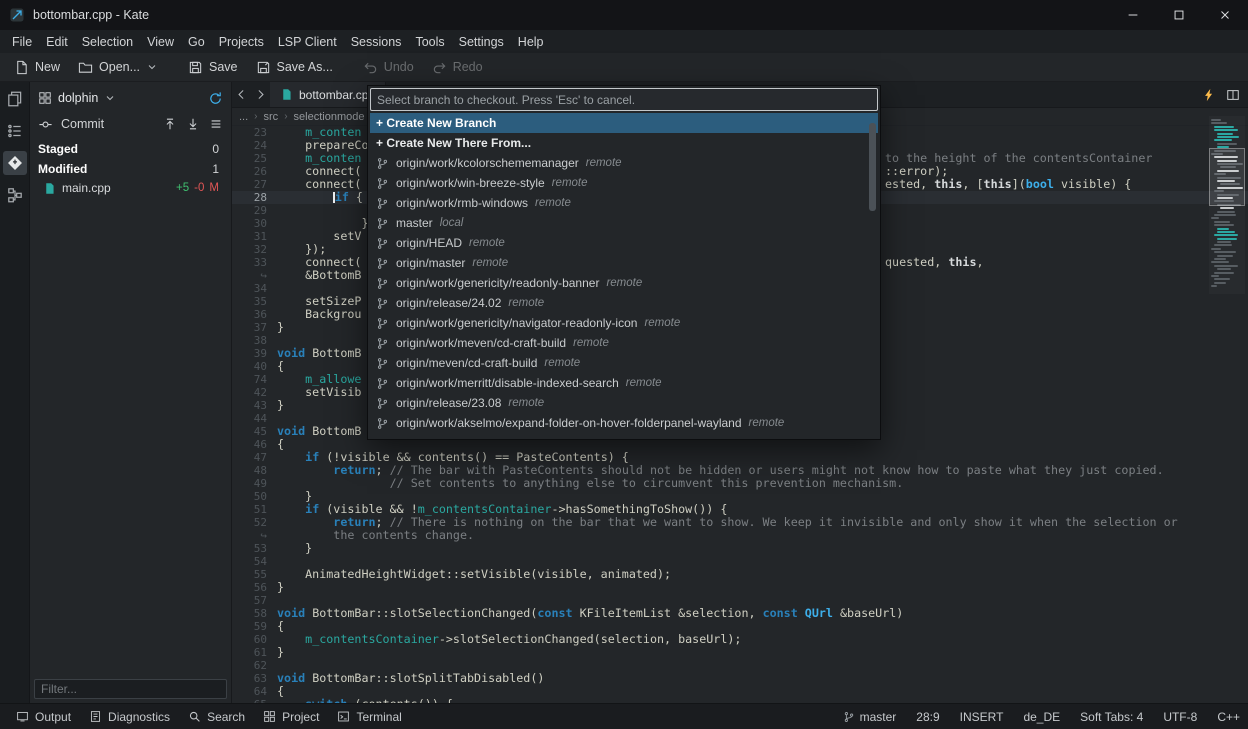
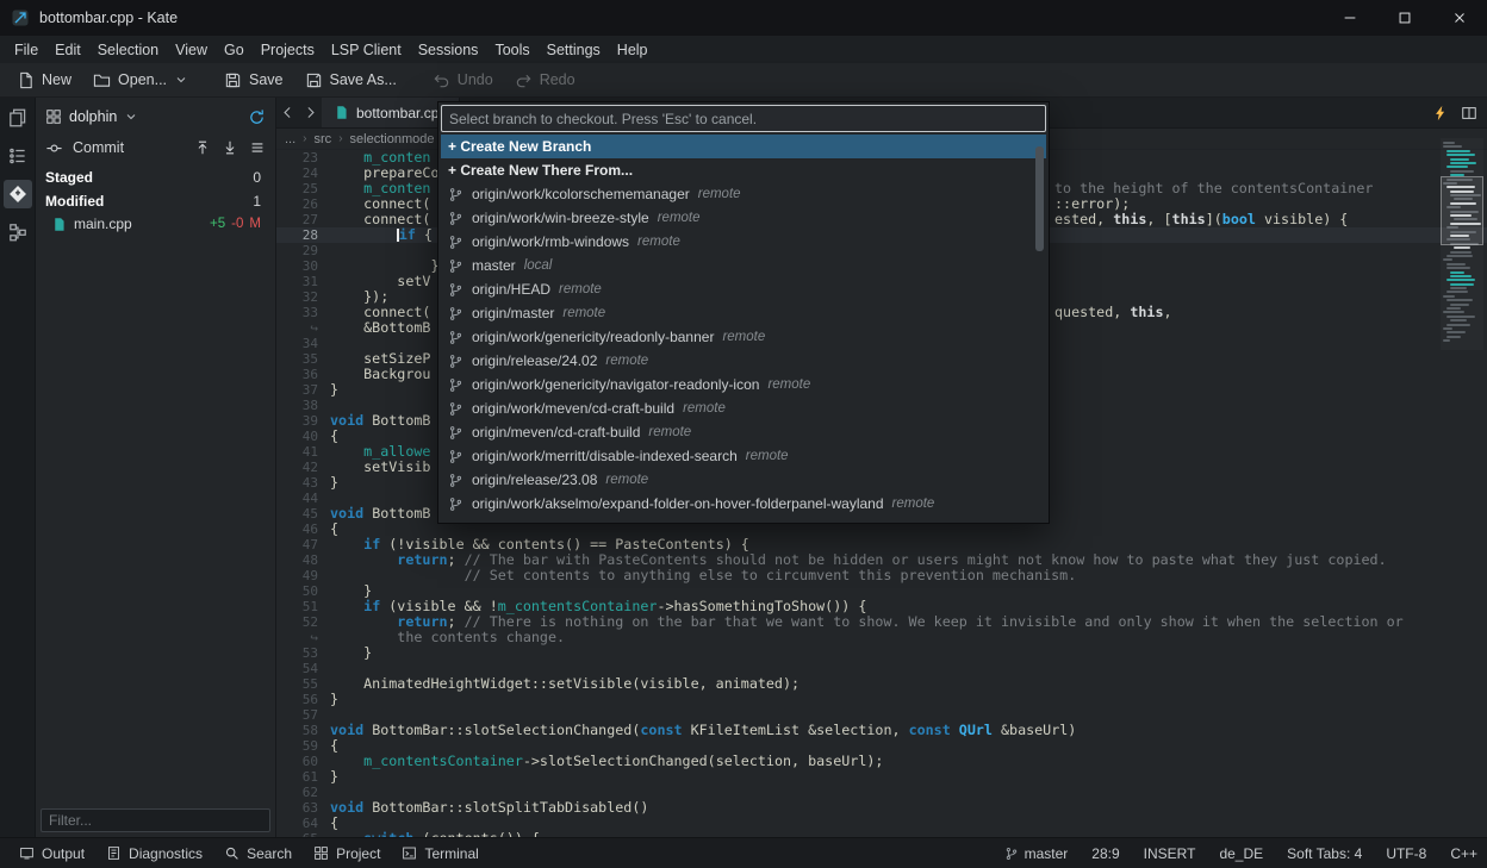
  bottombar.cpp - Kate
  File
  Edit
  Selection
  View
  Go
  Projects
  LSP Client
  Sessions
  Tools
  Settings
  Help
  New
  Open...
  Save
  Save As...
  Undo
  Redo
  dolphin
  Commit
  Staged
  0
  Modified
  1
  main.cpp
  +5
  -0
  M
  Filter...
  bottombar.cp
  ...
  ›
  src
  ›
  selectionmode
  23
  m_conten
  24
  prepareCo
  25
  m_conten
  to the height of the contentsContainer
  26
  connect(
  ::error);
  27
  connect(
  ested, this, [this](bool visible) {
  28
  if {
  29
  30
  }
  31
  setV
  32
  });
  33
  connect(
  quested, this,
  ↪
  &BottomB
  34
  35
  setSizeP
  36
  Backgrou
  37
  }
  38
  39
  void BottomB
  40
  {
- 74
+ 41
  m_allowe
  42
  setVisib
  43
  }
  44
  45
  void BottomB
  46
  {
  47
  if (!visible && contents() == PasteContents) {
  48
  return; // The bar with PasteContents should not be hidden or users might not know how to paste what they just copied.
  49
  // Set contents to anything else to circumvent this prevention mechanism.
  50
  }
  51
  if (visible && !m_contentsContainer->hasSomethingToShow()) {
  52
  return; // There is nothing on the bar that we want to show. We keep it invisible and only show it when the selection or
  ↪
  the contents change.
  53
  }
  54
  55
  AnimatedHeightWidget::setVisible(visible, animated);
  56
  }
  57
  58
  void BottomBar::slotSelectionChanged(const KFileItemList &selection, const QUrl &baseUrl)
  59
  {
  60
  m_contentsContainer->slotSelectionChanged(selection, baseUrl);
  61
  }
  62
  63
  void BottomBar::slotSplitTabDisabled()
  64
  {
  Output
  Diagnostics
  Search
  Project
  Terminal
  master
  28:9
  INSERT
  de_DE
  Soft Tabs: 4
  UTF-8
  C++
  Select branch to checkout. Press 'Esc' to cancel.
  + Create New Branch
  + Create New There From...
  origin/work/kcolorschememanager
  remote
  origin/work/win-breeze-style
  remote
  origin/work/rmb-windows
  remote
  master
  local
  origin/HEAD
  remote
  origin/master
  remote
  origin/work/genericity/readonly-banner
  remote
  origin/release/24.02
  remote
  origin/work/genericity/navigator-readonly-icon
  remote
  origin/work/meven/cd-craft-build
  remote
  origin/meven/cd-craft-build
  remote
  origin/work/merritt/disable-indexed-search
  remote
  origin/release/23.08
  remote
  origin/work/akselmo/expand-folder-on-hover-folderpanel-wayland
  remote
